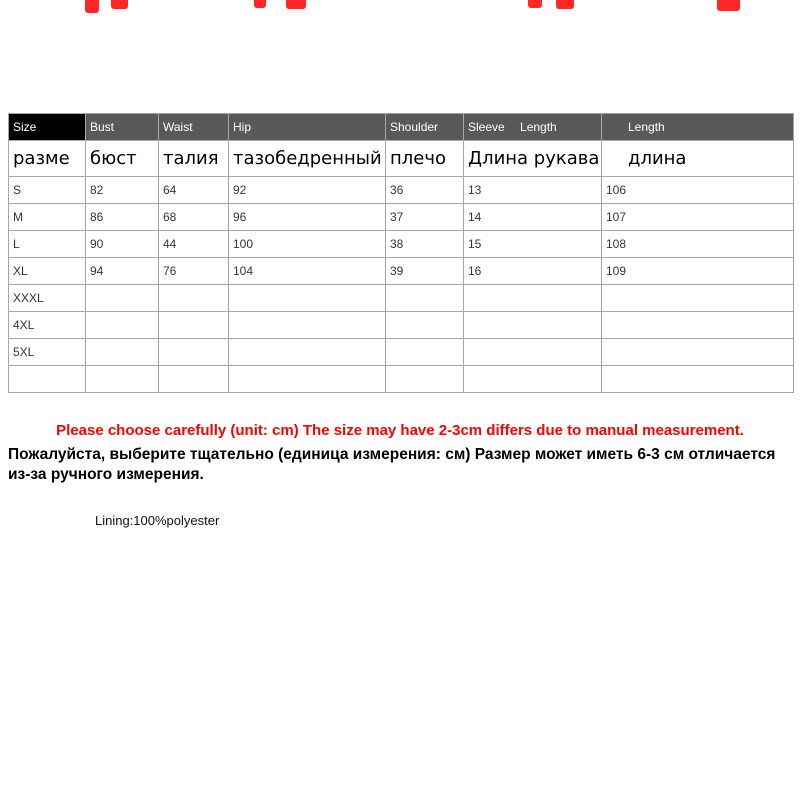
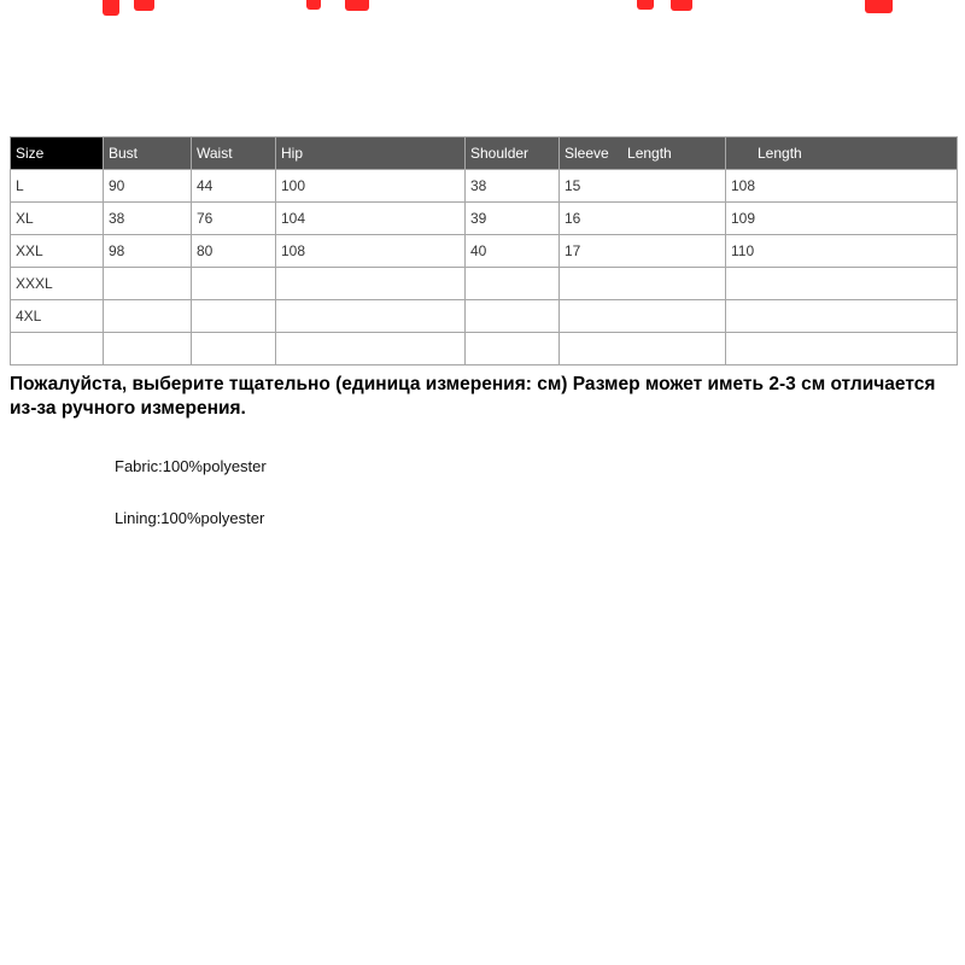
  Size	Bust	Waist	Hip	Shoulder	Sleeve Length	Length
- разме	бюст	талия	тазобедренный	плечо	Длина рукава	длина
- S	82	64	92	36	13	106
- M	86	68	96	37	14	107
  L	90	44	100	38	15	108
- XL	94	76	104	39	16	109
+ XL	38	76	104	39	16	109
+ XXL	98	80	108	40	17	110
  XXXL
  4XL
- 5XL
- Please choose carefully (unit: cm) The size may have 2-3cm differs due to manual measurement.
- Пожалуйста, выберите тщательно (единица измерения: см) Размер может иметь 6-3 см отличается из-за ручного измерения.
+ Пожалуйста, выберите тщательно (единица измерения: см) Размер может иметь 2-3 см отличается из-за ручного измерения.
+ Fabric:100%polyester
  Lining:100%polyester
